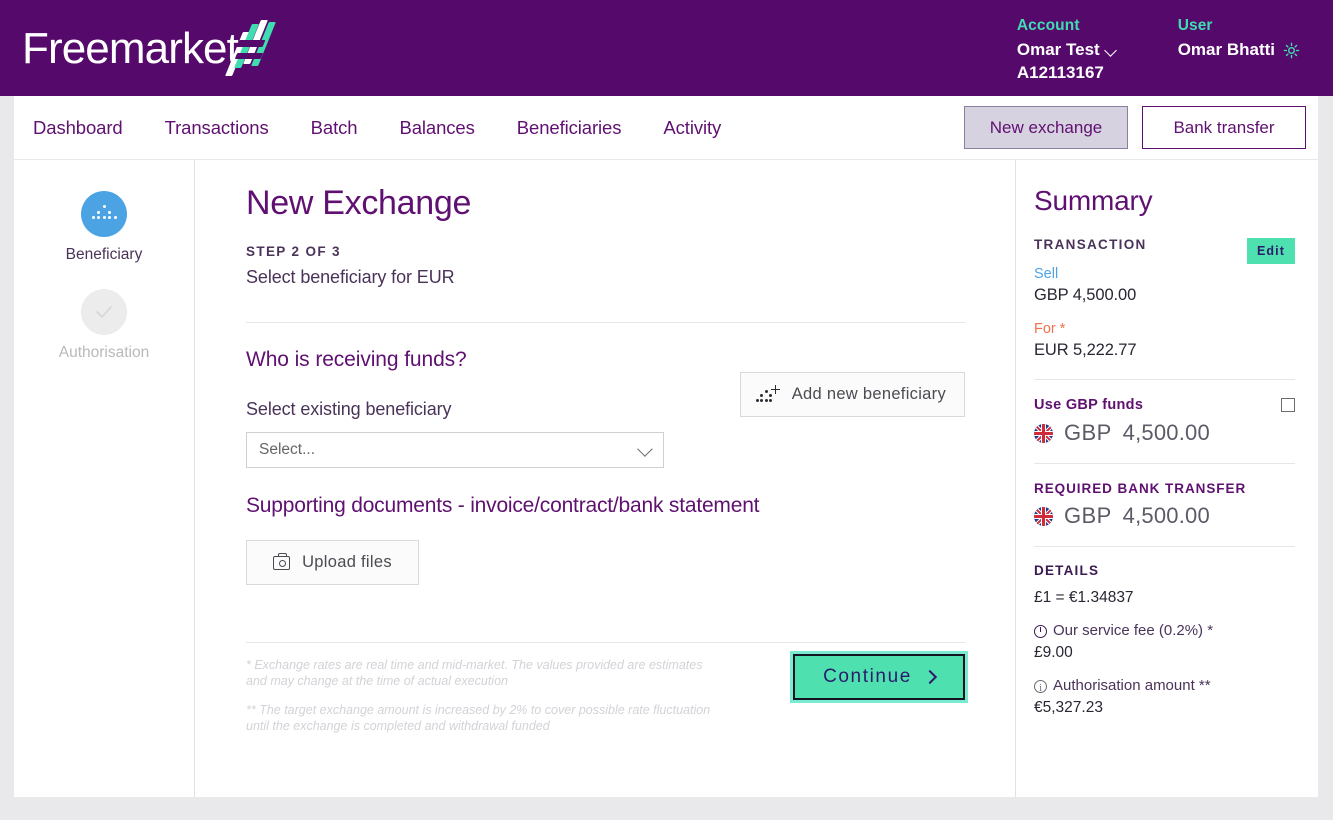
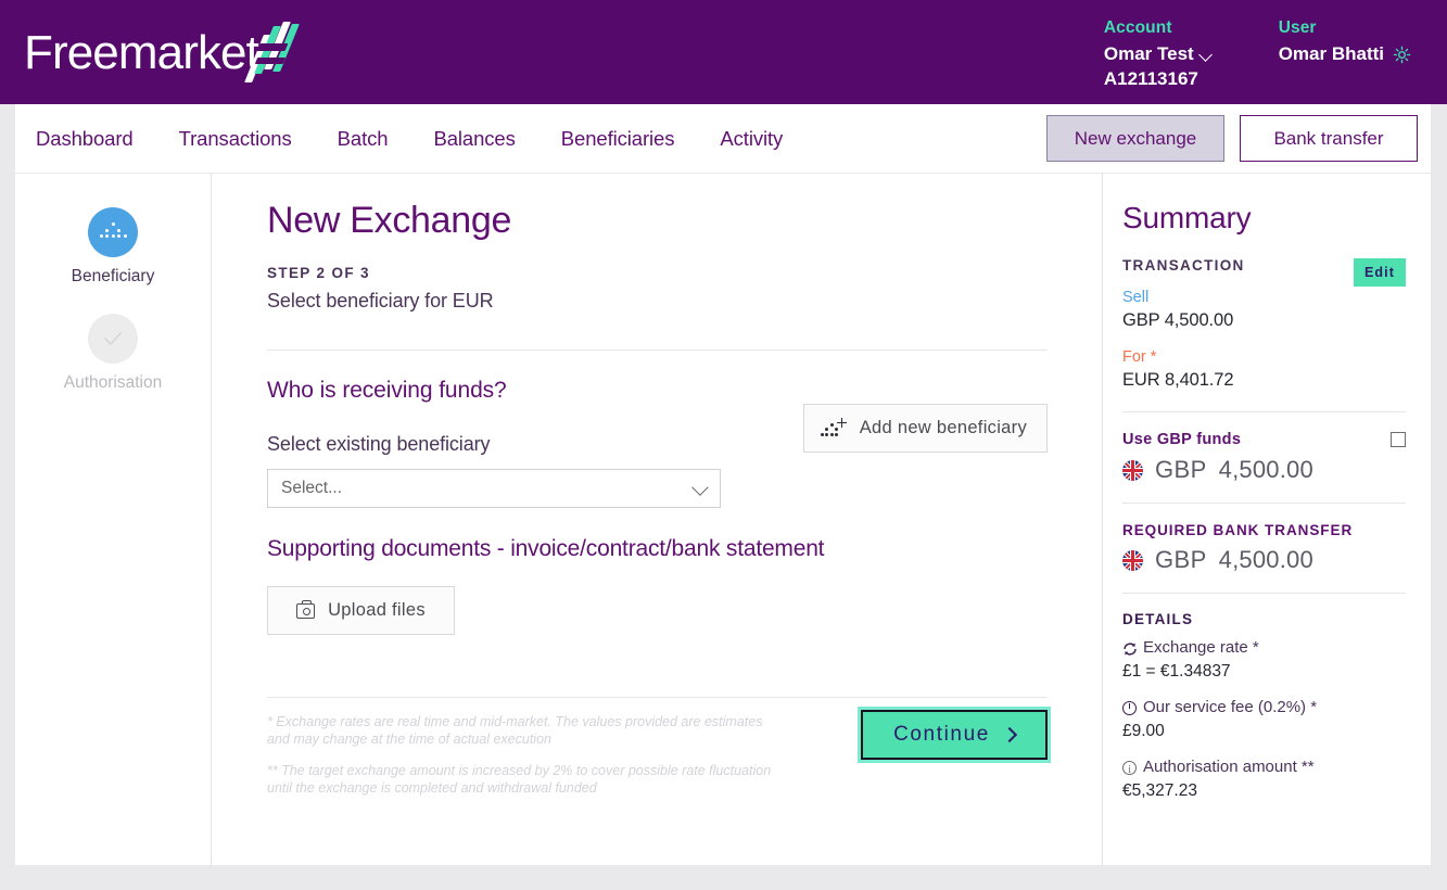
  Freemarket
  Account
  Omar Test
  A12113167
  User
  Omar Bhatti
  Dashboard
  Transactions
  Batch
  Balances
  Beneficiaries
  Activity
  New exchange
  Bank transfer
  Beneficiary
  Authorisation
  New Exchange
  STEP 2 OF 3
  Select beneficiary for EUR
  Who is receiving funds?
  Select existing beneficiary
  Select...
  Add new beneficiary
  Supporting documents - invoice/contract/bank statement
  Upload files
  * Exchange rates are real time and mid-market. The values provided are estimates and may change at the time of actual execution
  ** The target exchange amount is increased by 2% to cover possible rate fluctuation until the exchange is completed and withdrawal funded
  Continue
  Summary
  TRANSACTION
  Edit
  Sell
  GBP 4,500.00
  For *
- EUR 5,222.77
+ EUR 8,401.72
  Use GBP funds
  GBP
  4,500.00
  REQUIRED BANK TRANSFER
  GBP
  4,500.00
  DETAILS
+ Exchange rate *
  £1 = €1.34837
  Our service fee (0.2%) *
  £9.00
  Authorisation amount **
  €5,327.23
